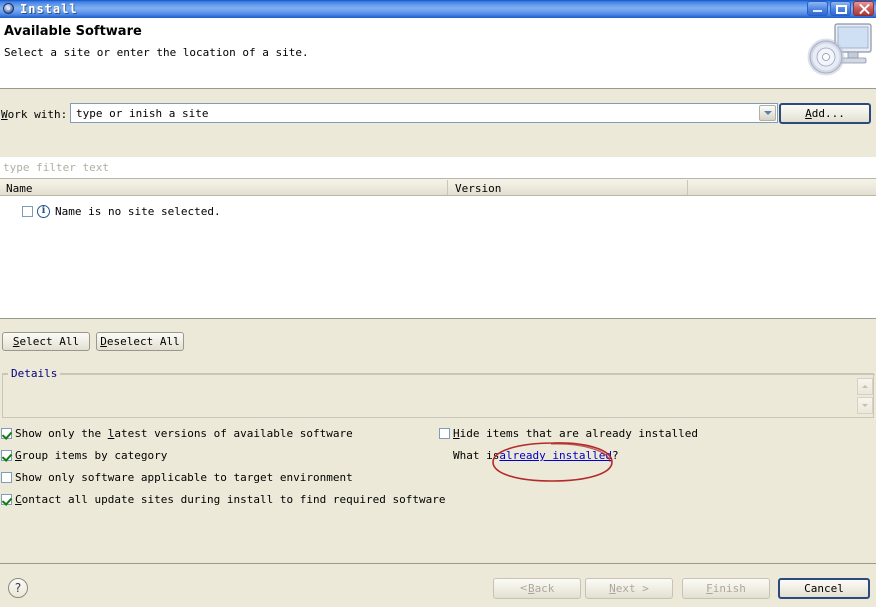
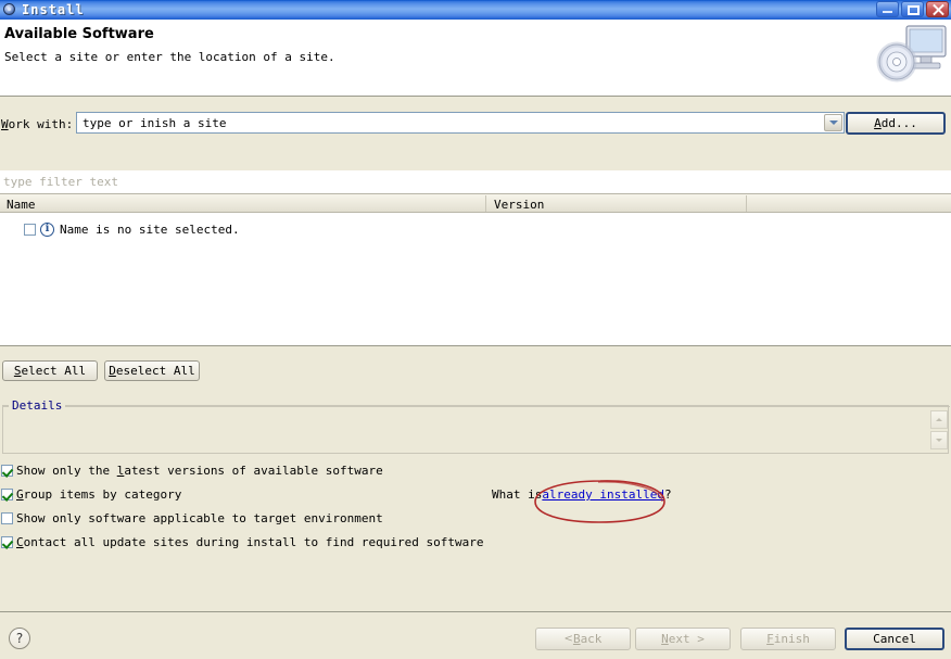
  Install
  Available Software
  Select a site or enter the location of a site.
  Work with:
  type or inish a site
  A
  dd...
  type filter text
  Name
  Version
  i
  Name is no site selected.
  S
  elect All
  D
  eselect All
  Details
  Show only the latest versions of available software
  Group items by category
  Show only software applicable to target environment
  Contact all update sites during install to find required software
- Hide items that are already installed
  What i
  already installe
  ?
  ?
  <
  B
  ack
  N
  ext >
  F
  inish
  Cancel
